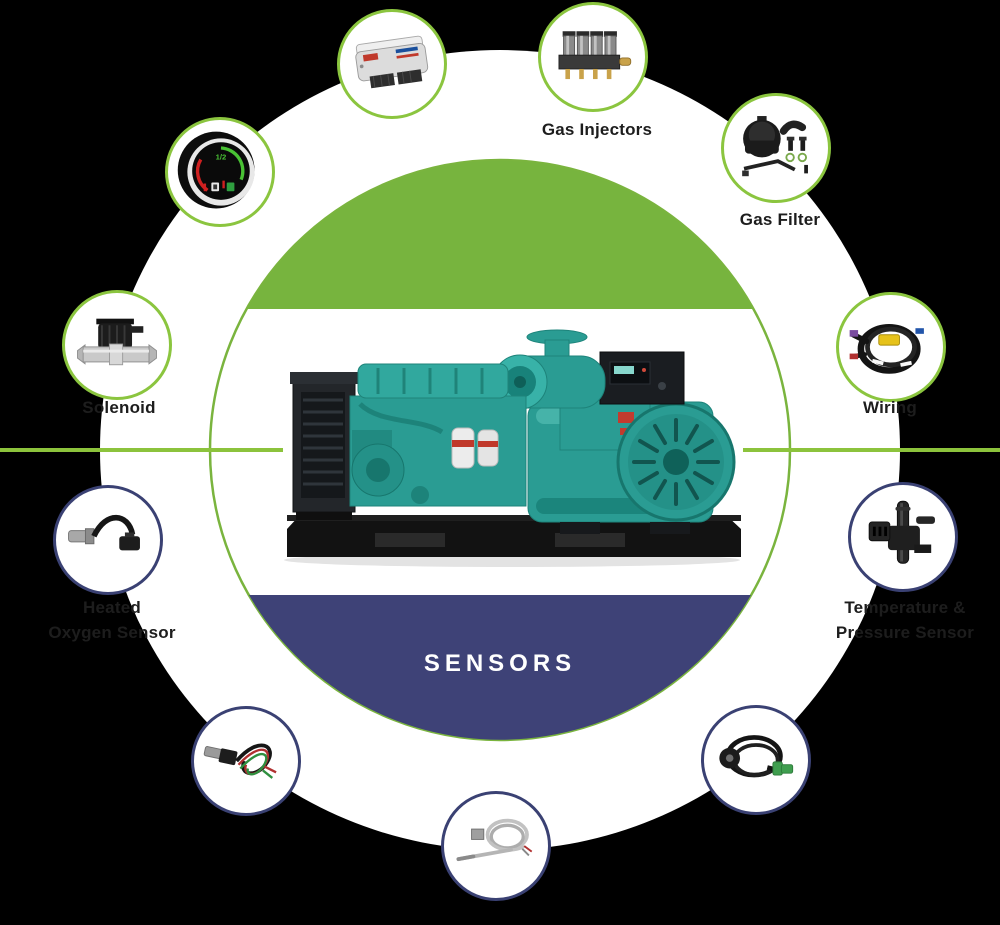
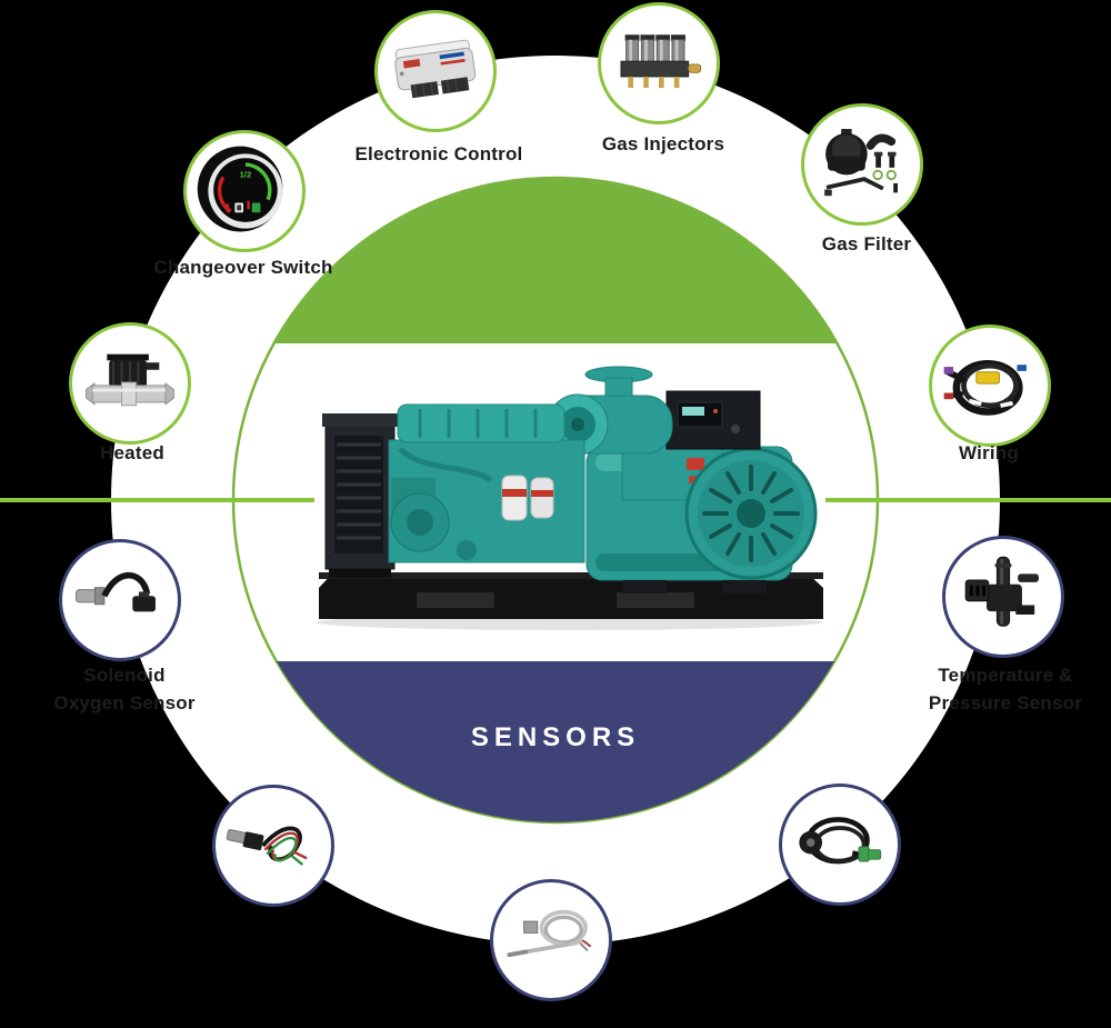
  SENSORS
  1/2
+ Electronic Control
  Gas Injectors
+ Changeover Switch
  Gas Filter
- Solenoid
+ Heated
  Wiring
- Heated
+ Solenoid
  Oxygen Sensor
  Temperature &
  Pressure Sensor
